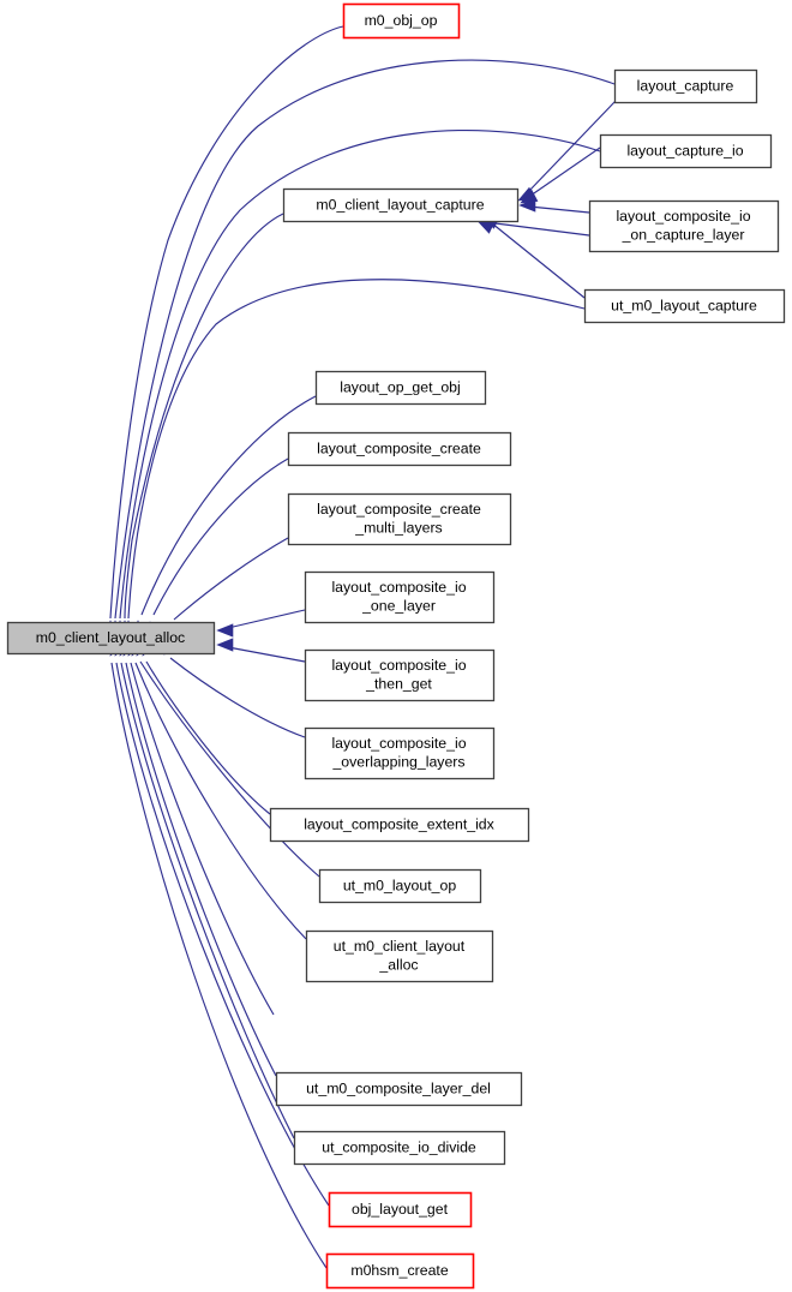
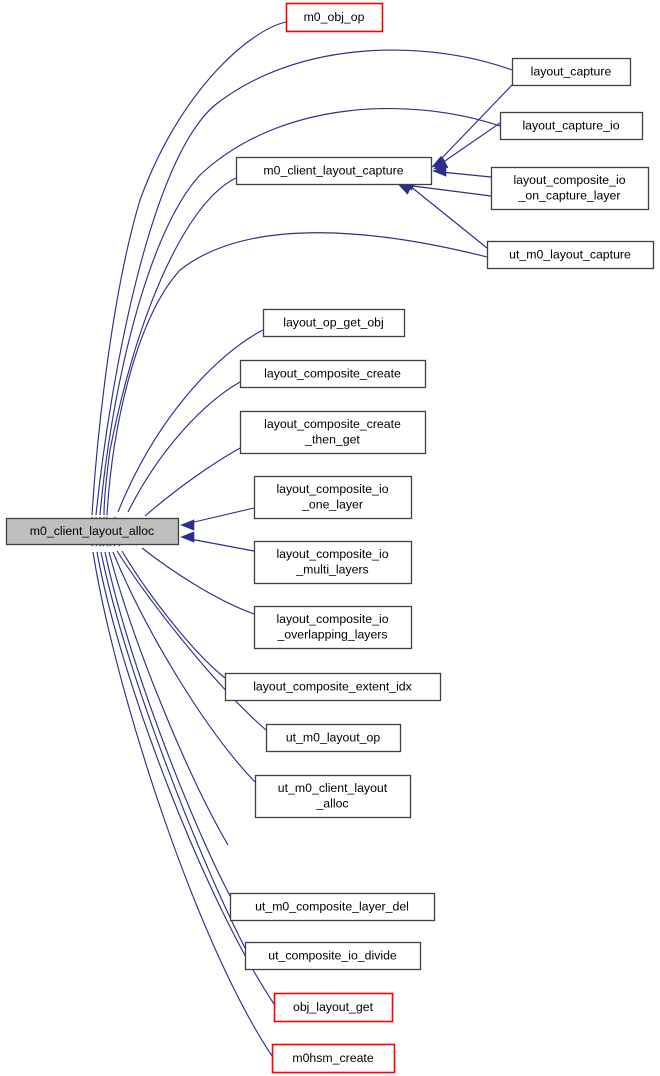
  m0_client_layout_alloc
  m0_obj_op
  layout_capture
  layout_capture_io
  m0_client_layout_capture
  layout_composite_io
  _on_capture_layer
  ut_m0_layout_capture
  layout_op_get_obj
  layout_composite_create
  layout_composite_create
- _multi_layers
+ _then_get
  layout_composite_io
  _one_layer
  layout_composite_io
- _then_get
+ _multi_layers
  layout_composite_io
  _overlapping_layers
  layout_composite_extent_idx
  ut_m0_layout_op
  ut_m0_client_layout
  _alloc
  ut_m0_composite_layer_del
  ut_composite_io_divide
  obj_layout_get
  m0hsm_create
